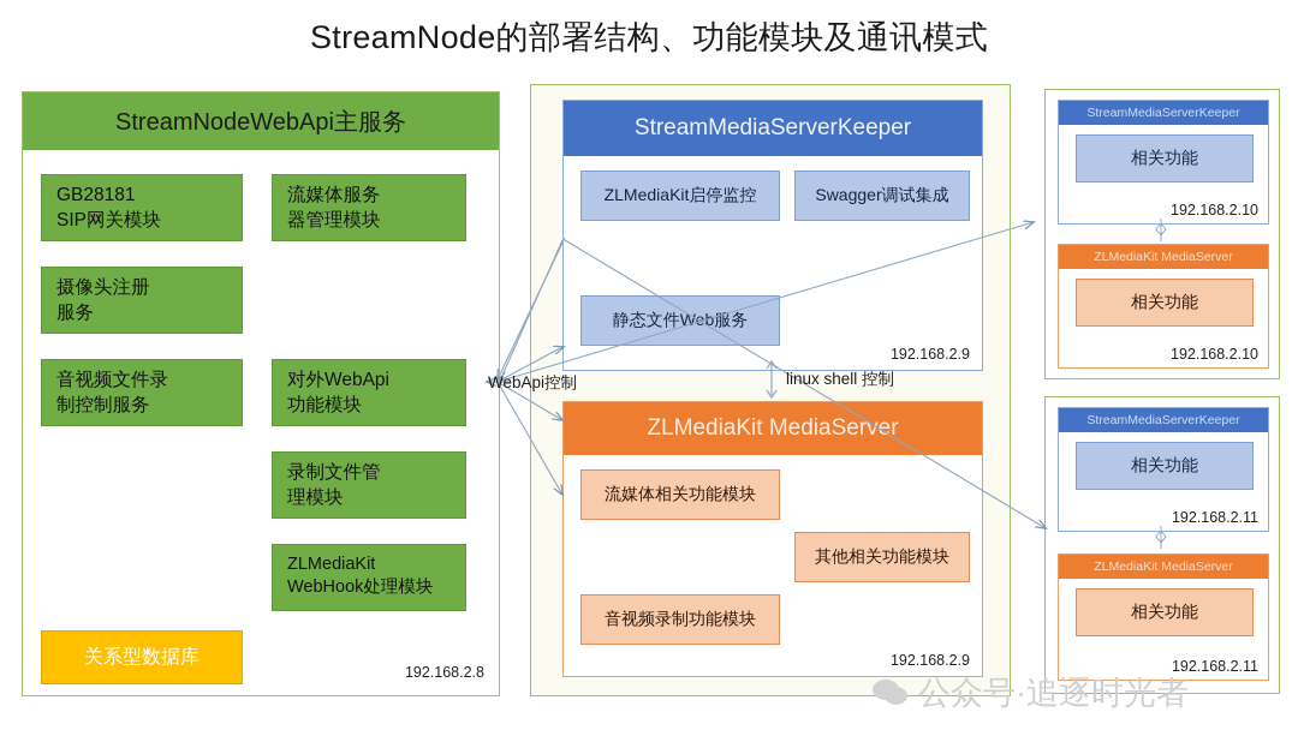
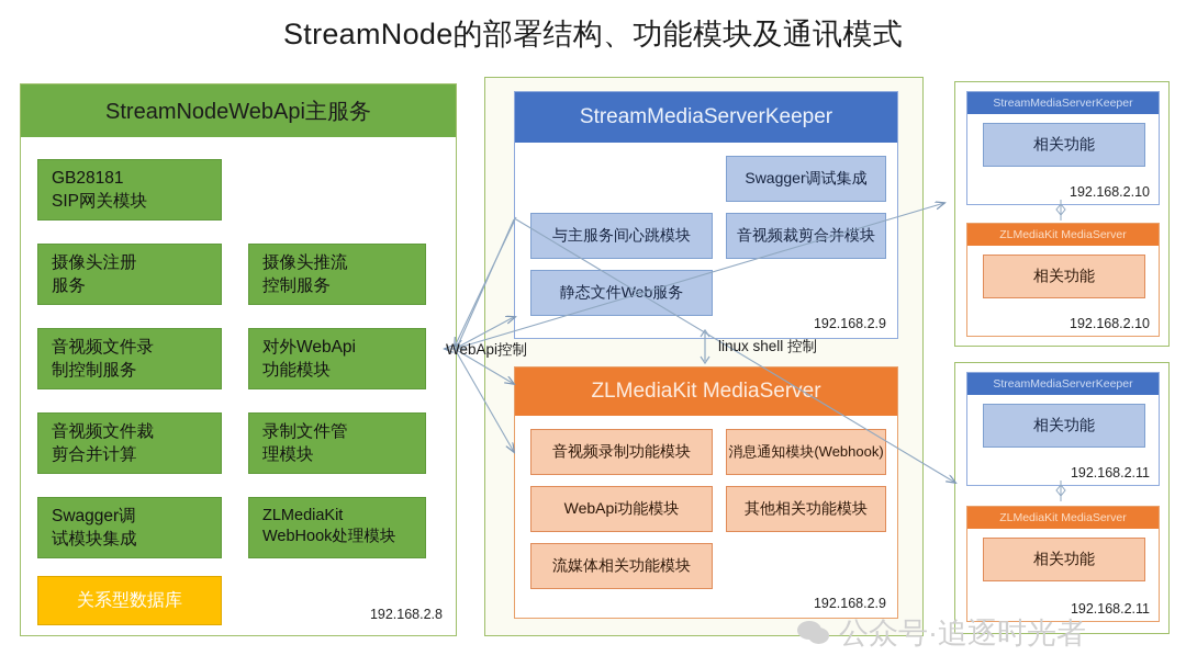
  StreamNode的部署结构、功能模块及通讯模式
  StreamNodeWebApi主服务
  GB28181
  SIP网关模块
- 流媒体服务
- 器管理模块
  摄像头注册
  服务
+ 摄像头推流
+ 控制服务
  音视频文件录
  制控制服务
  对外WebApi
  功能模块
+ 音视频文件裁
+ 剪合并计算
  录制文件管
  理模块
+ Swagger调
+ 试模块集成
  ZLMediaKit
  WebHook处理模块
  关系型数据库
  192.168.2.8
  StreamMediaServerKeeper
- ZLMediaKit启停监控
  Swagger调试集成
+ 与主服务间心跳模块
+ 音视频裁剪合并模块
  静态文件We服务
  192.168.2.9
  ZLMediaKit MediaServer
- 流媒体相关功能模块
+ 音视频录制功能模块
+ 消息通知模块(Webhook)
+ WebApi功能模块
  其他相关功能模块
- 音视频录制功能模块
+ 流媒体相关功能模块
  192.168.2.9
  StreamMediaServerKeeper
  相关功能
  192.168.2.10
  ZLMediaKit MediaServer
  相关功能
  192.168.2.10
  StreamMediaServerKeeper
  相关功能
  192.168.2.11
  ZLMediaKit MediaServer
  相关功能
  192.168.2.11
  WebApi控制
  linux shell 控制
  公众号·追逐时光者
